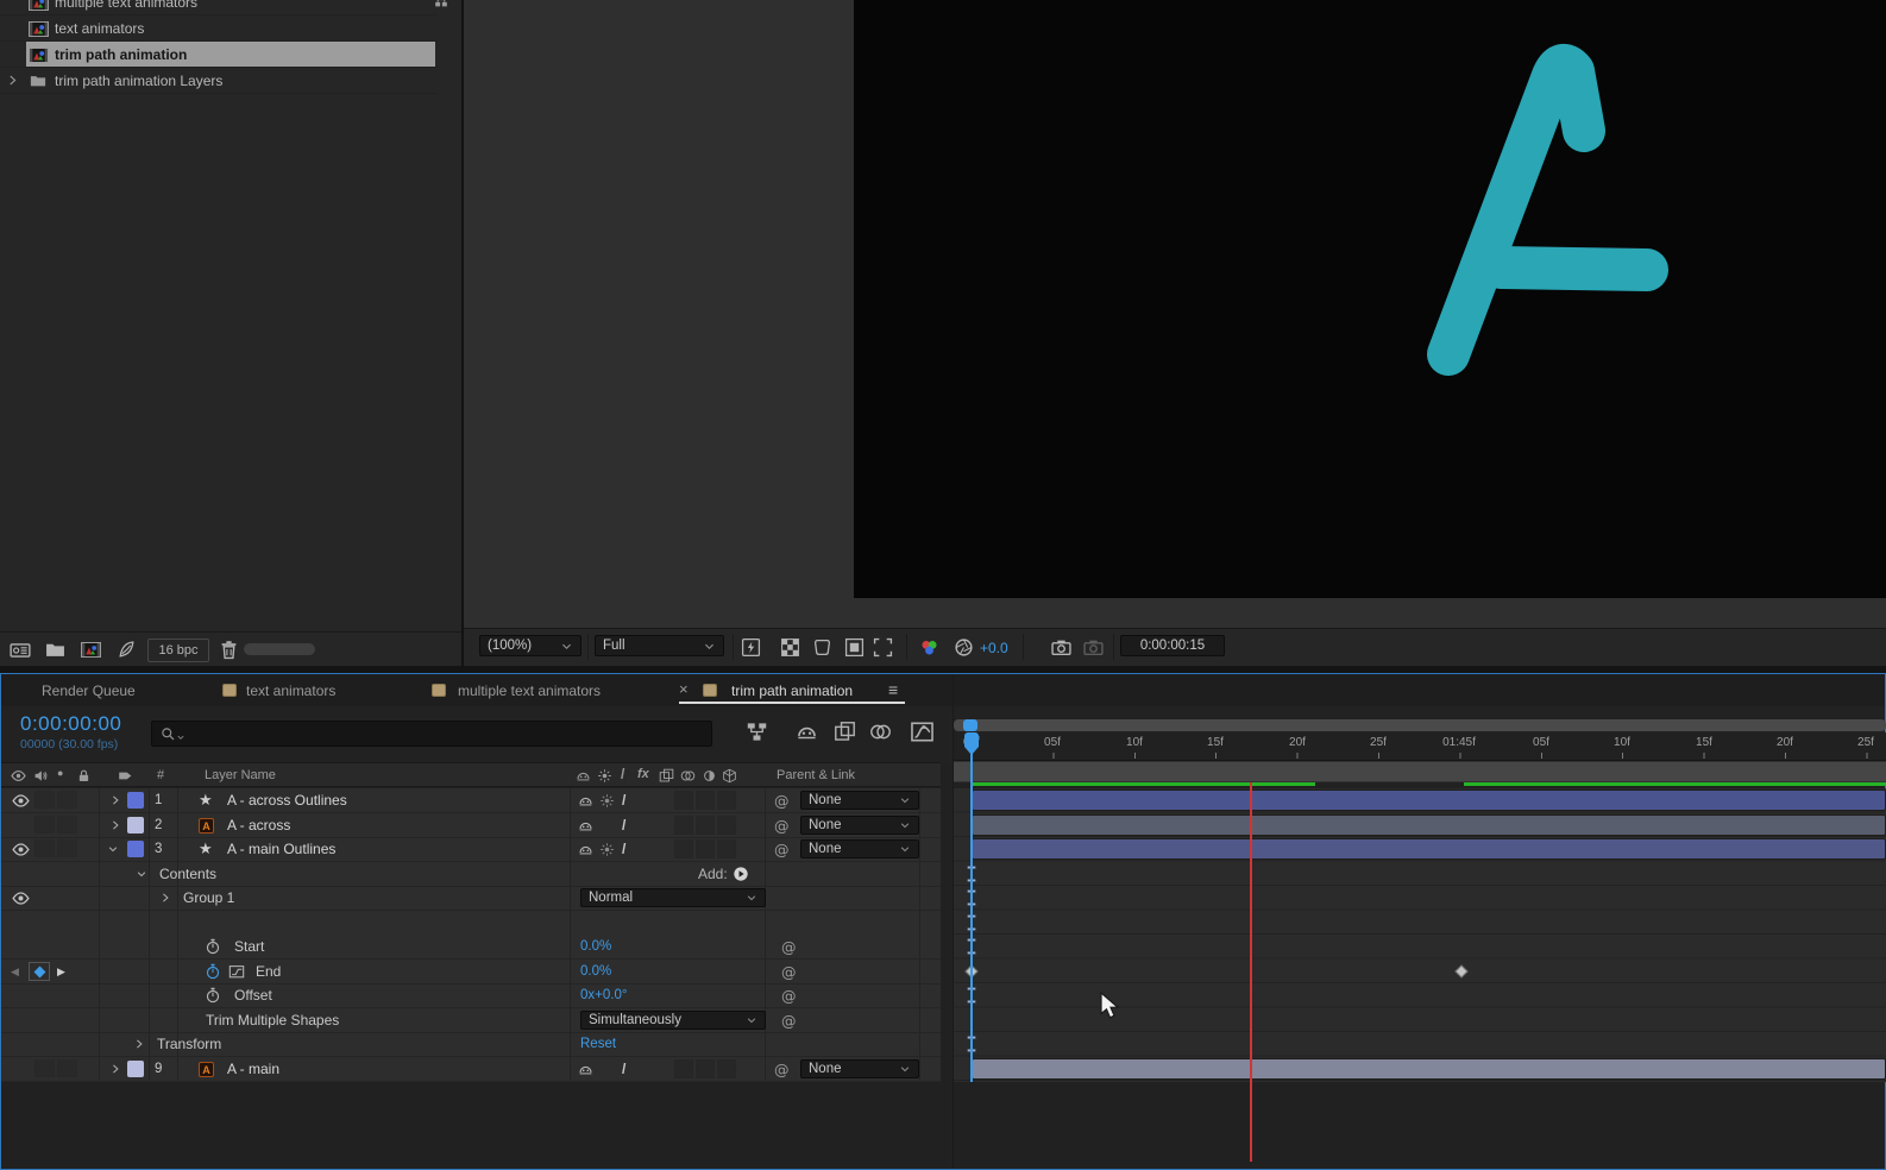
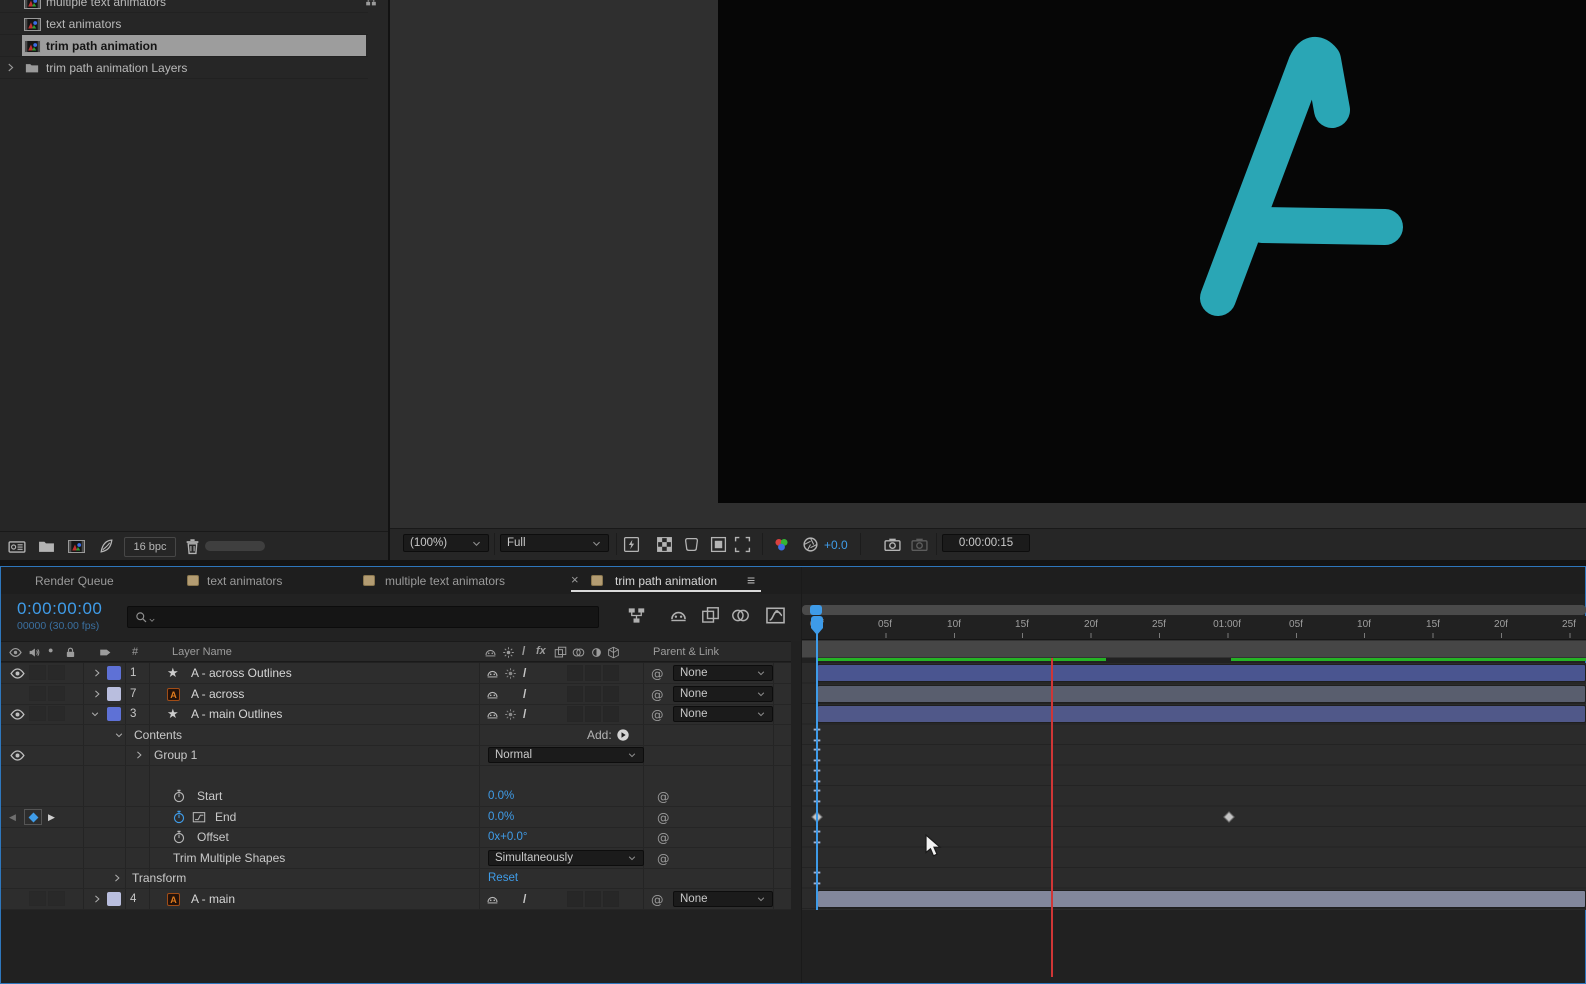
  multiple text animators
  text animators
  trim path animation
  trim path animation Layers
  16 bpc
  (100%)
  Full
  +0.0
  0:00:00:15
  Render Queue
  text animators
  multiple text animators
  ×
  trim path animation
  ≡
  0:00:00:00
  00000 (30.00 fps)
  ●
  #
  Layer Name
  /
  fx
  Parent & Link
  1
  ★
  A - across Outlines
  /
  @
  None
- 2
+ 7
  A
  A - across
  /
  @
  None
  3
  ★
  A - main Outlines
  /
  @
  None
  Contents
  Add:
  Group 1
  Normal
  Start
  0.0%
  @
  ◀
  ▶
  End
  0.0%
  @
  Offset
  0x+0.0°
  @
  Trim Multiple Shapes
  Simultaneously
  @
  Transform
  Reset
- 9
+ 4
  A
  A - main
  /
  @
  None
  05f
  10f
  15f
  20f
  25f
- 01:45f
+ 01:00f
  05f
  10f
  15f
  20f
  25f
